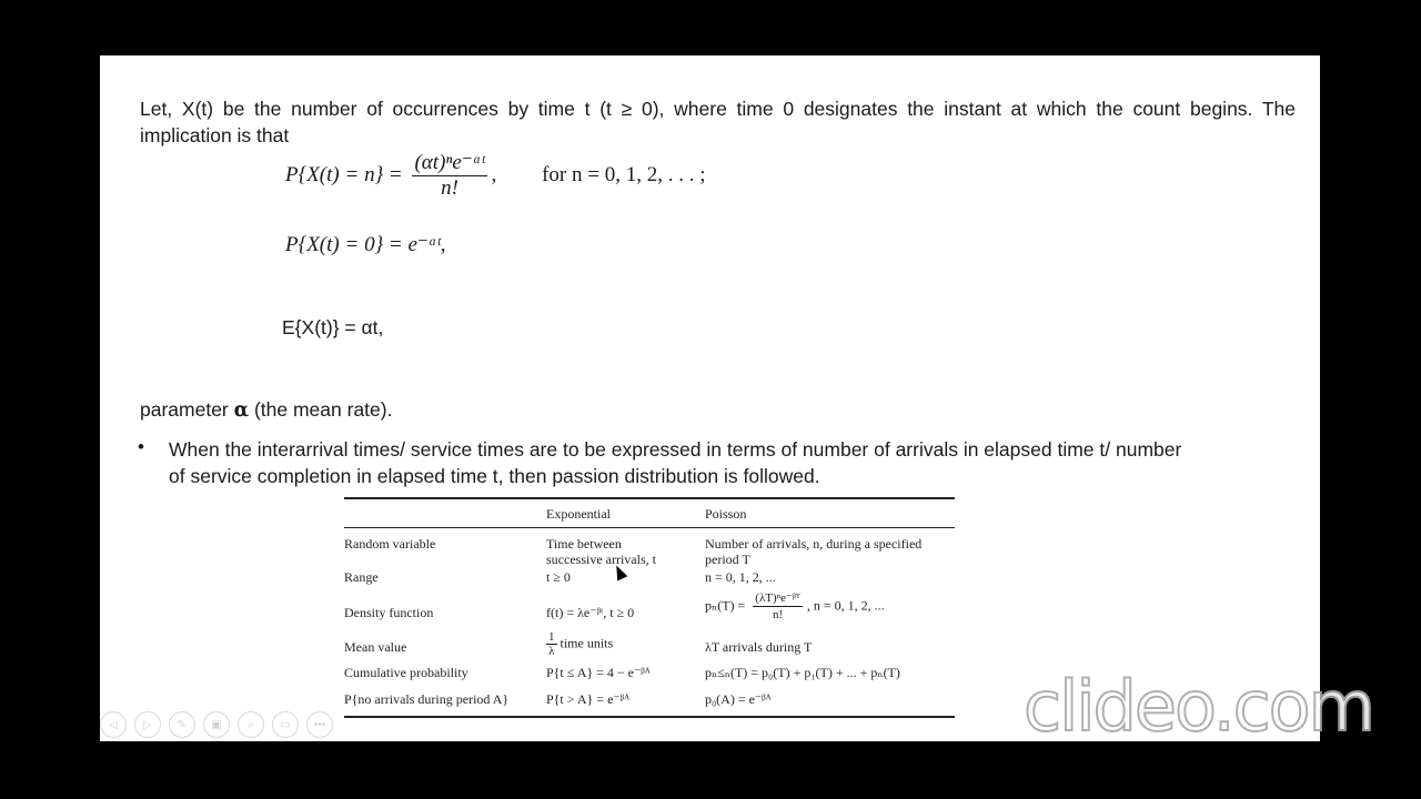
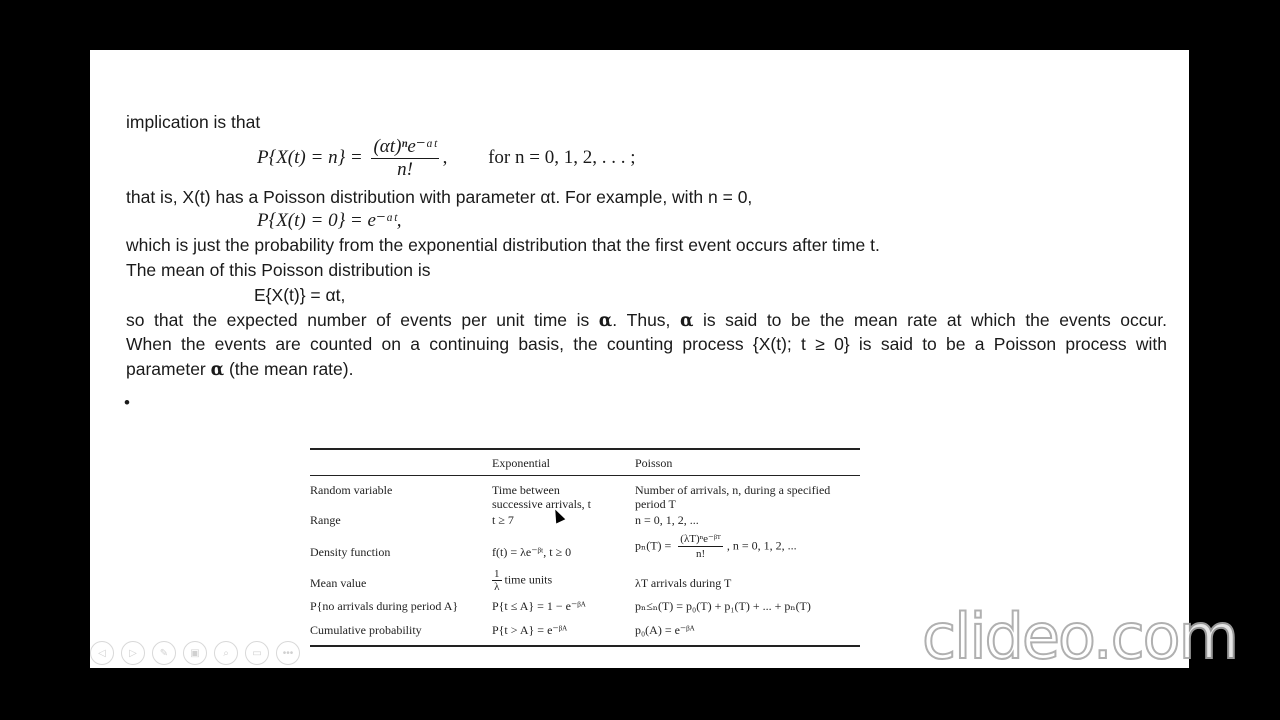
- Let, X(t) be the number of occurrences by time t (t ≥ 0), where time 0 designates the instant at which the count begins. The
  implication is that
  P{X(t) = n} =
  (αt)ⁿe⁻ᵅᵗ
  n!
  , for n = 0, 1, 2, . . . ;
+ that is, X(t) has a Poisson distribution with parameter αt. For example, with n = 0,
  P{X(t) = 0} = e⁻ᵅᵗ,
+ which is just the probability from the exponential distribution that the first event occurs after time t.
+ The mean of this Poisson distribution is
  E{X(t)} = αt,
+ so that the expected number of events per unit time is α. Thus, α is said to be the mean rate at which the events occur.
+ When the events are counted on a continuing basis, the counting process {X(t); t ≥ 0} is said to be a Poisson process with
  parameter α (the mean rate).
  •
- When the interarrival times/ service times are to be expressed in terms of number of arrivals in elapsed time t/ number
- of service completion in elapsed time t, then passion distribution is followed.
  Exponential
  Poisson
  Random variable
  Time between
  successive arrivals, t
  Number of arrivals, n, during a specified
  period T
  Range
- t ≥ 0
+ t ≥ 7
  n = 0, 1, 2, ...
  Density function
  f(t) = λe⁻ᵝᵗ, t ≥ 0
  pₙ(T) =
  (λT)ⁿe⁻ᵝᵀ
  n!
  , n = 0, 1, 2, ...
  Mean value
  1
  λ
  time units
  λT arrivals during T
- Cumulative probability
+ P{no arrivals during period A}
- P{t ≤ A} = 4 − e⁻ᵝᴬ
+ P{t ≤ A} = 1 − e⁻ᵝᴬ
  pₙ≤ₙ(T) = p₀(T) + p₁(T) + ... + pₙ(T)
- P{no arrivals during period A}
+ Cumulative probability
  P{t > A} = e⁻ᵝᴬ
  p₀(A) = e⁻ᵝᴬ
  ◁
  ▷
  ✎
  ▣
  ⌕
  ▭
  •••
  clideo.com
